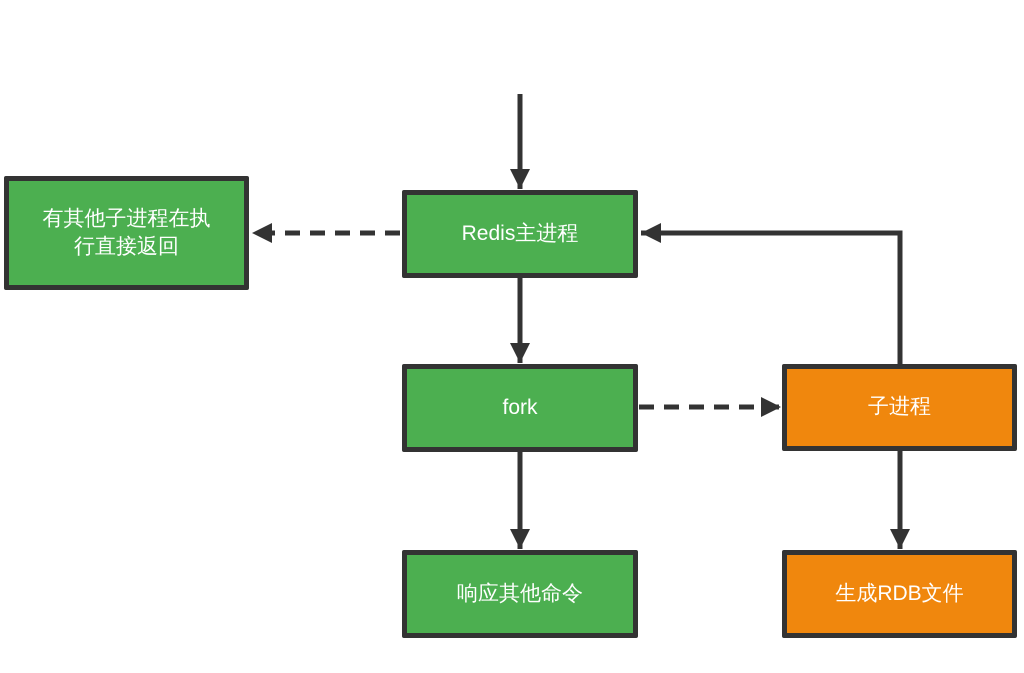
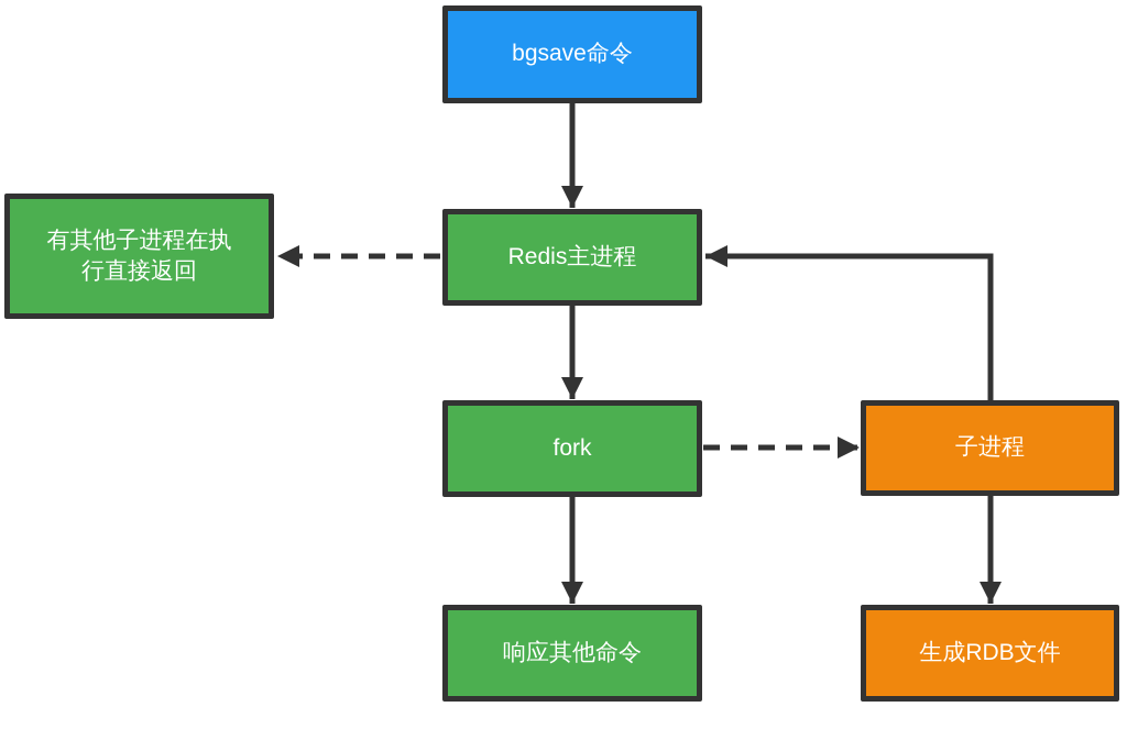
+ bgsave命令
  有其他子进程在执
  行直接返回
  Redis主进程
  fork
  子进程
  响应其他命令
  生成RDB文件
